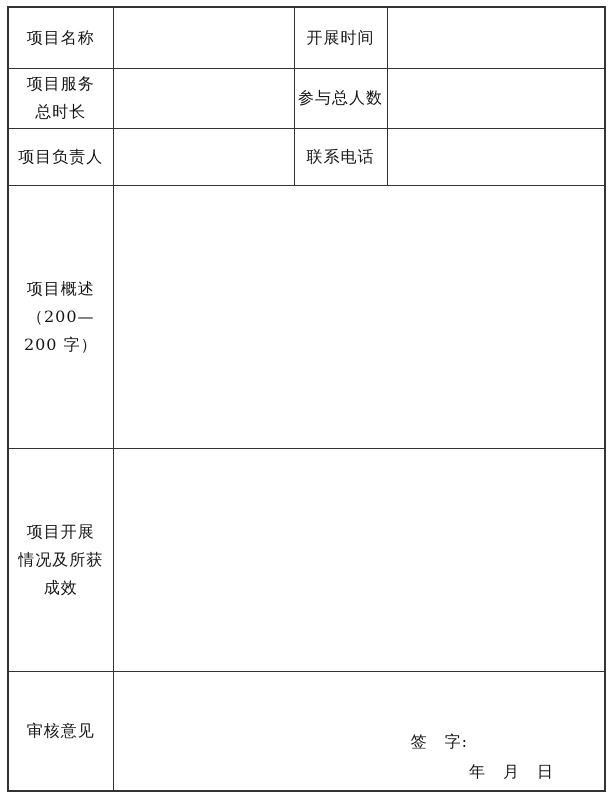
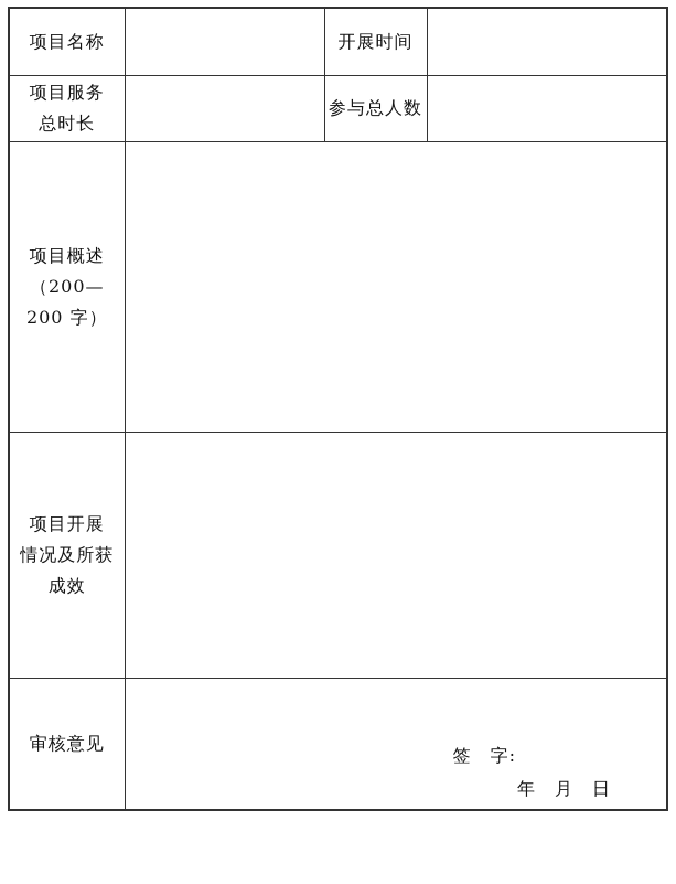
  项目名称		开展时间
  项目服务 总时长		参与总人数
- 项目负责人		联系电话
  项目概述 （200— 200 字）
  项目开展 情况及所获 成效
  审核意见	签 字: 年 月 日
